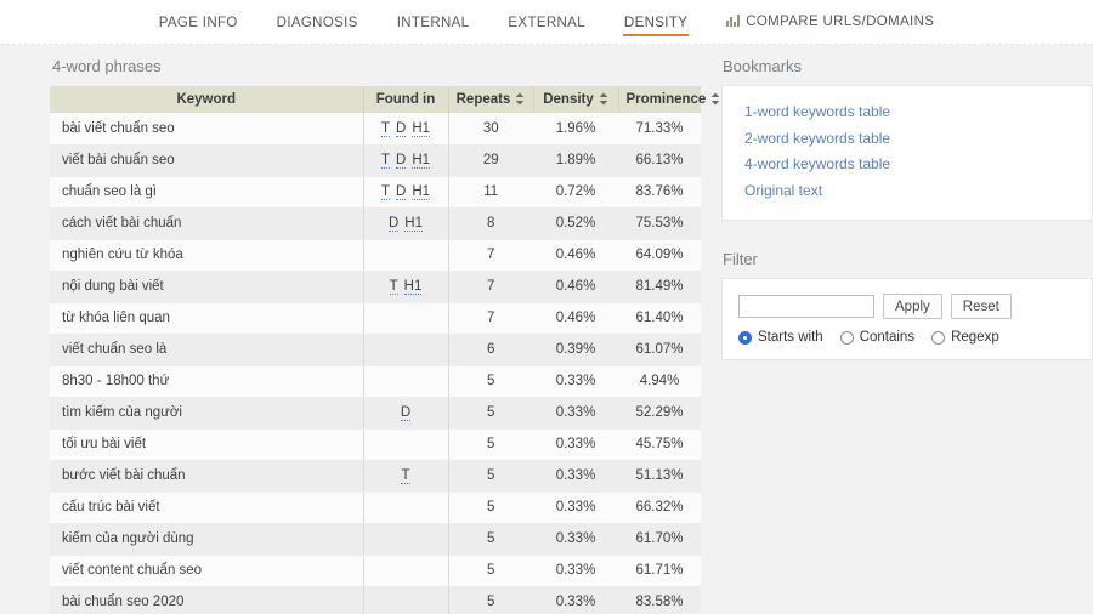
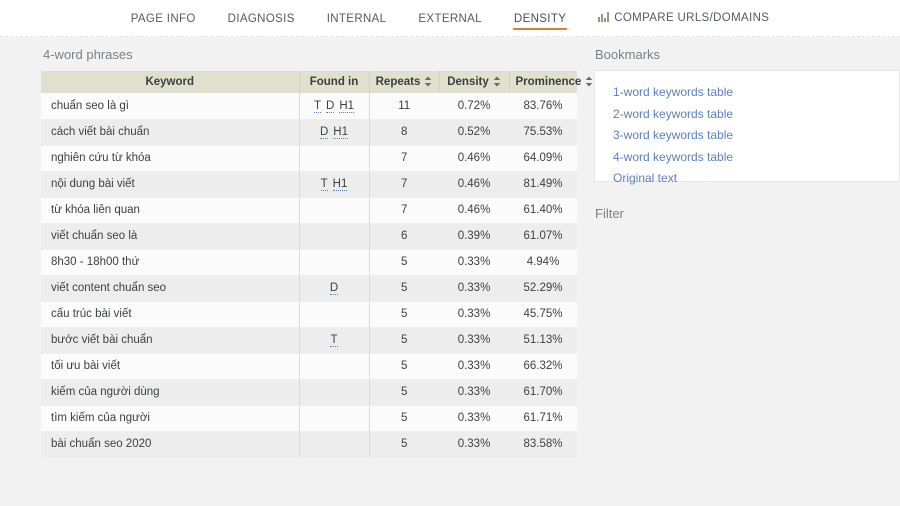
  PAGE INFO
  DIAGNOSIS
  INTERNAL
  EXTERNAL
  DENSITY
  COMPARE URLS/DOMAINS
  4-word phrases
  Keyword	Found in	Repeats	Density	Prominence
- bài viết chuẩn seo	T D H1	30	1.96%	71.33%
- viết bài chuẩn seo	T D H1	29	1.89%	66.13%
  chuẩn seo là gì	T D H1	11	0.72%	83.76%
  cách viết bài chuẩn	D H1	8	0.52%	75.53%
  nghiên cứu từ khóa		7	0.46%	64.09%
  nội dung bài viết	T H1	7	0.46%	81.49%
  từ khóa liên quan		7	0.46%	61.40%
  viết chuẩn seo là		6	0.39%	61.07%
  8h30 - 18h00 thứ		5	0.33%	4.94%
- tìm kiếm của người	D	5	0.33%	52.29%
+ viết content chuẩn seo	D	5	0.33%	52.29%
- tối ưu bài viết		5	0.33%	45.75%
+ cấu trúc bài viết		5	0.33%	45.75%
  bước viết bài chuẩn	T	5	0.33%	51.13%
- cấu trúc bài viết		5	0.33%	66.32%
+ tối ưu bài viết		5	0.33%	66.32%
  kiếm của người dùng		5	0.33%	61.70%
- viết content chuẩn seo		5	0.33%	61.71%
+ tìm kiếm của người		5	0.33%	61.71%
  bài chuẩn seo 2020		5	0.33%	83.58%
  Bookmarks
  1-word keywords table
  2-word keywords table
+ 3-word keywords table
  4-word keywords table
  Original text
  Filter
- Apply
- Reset
- Starts with
- Contains
- Regexp
